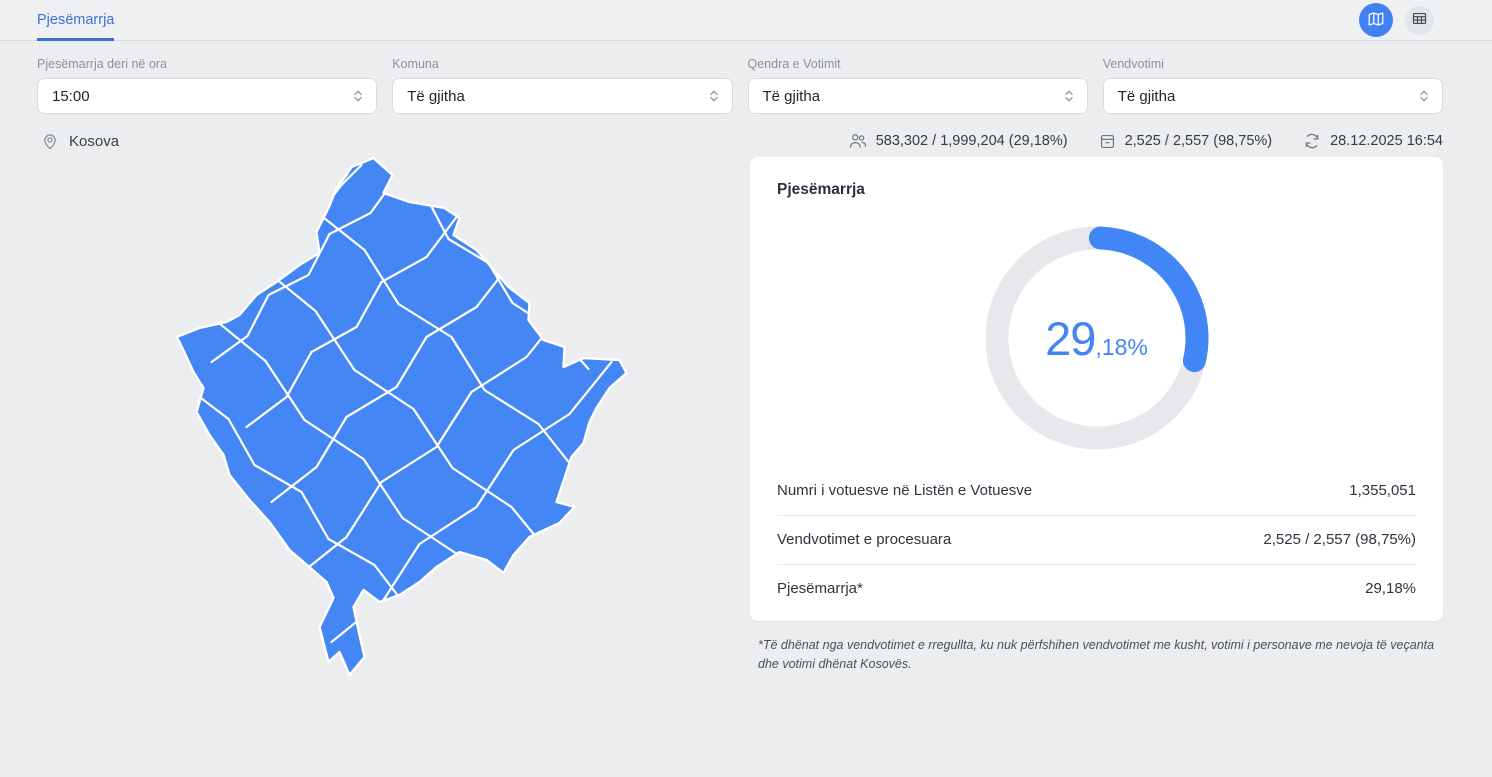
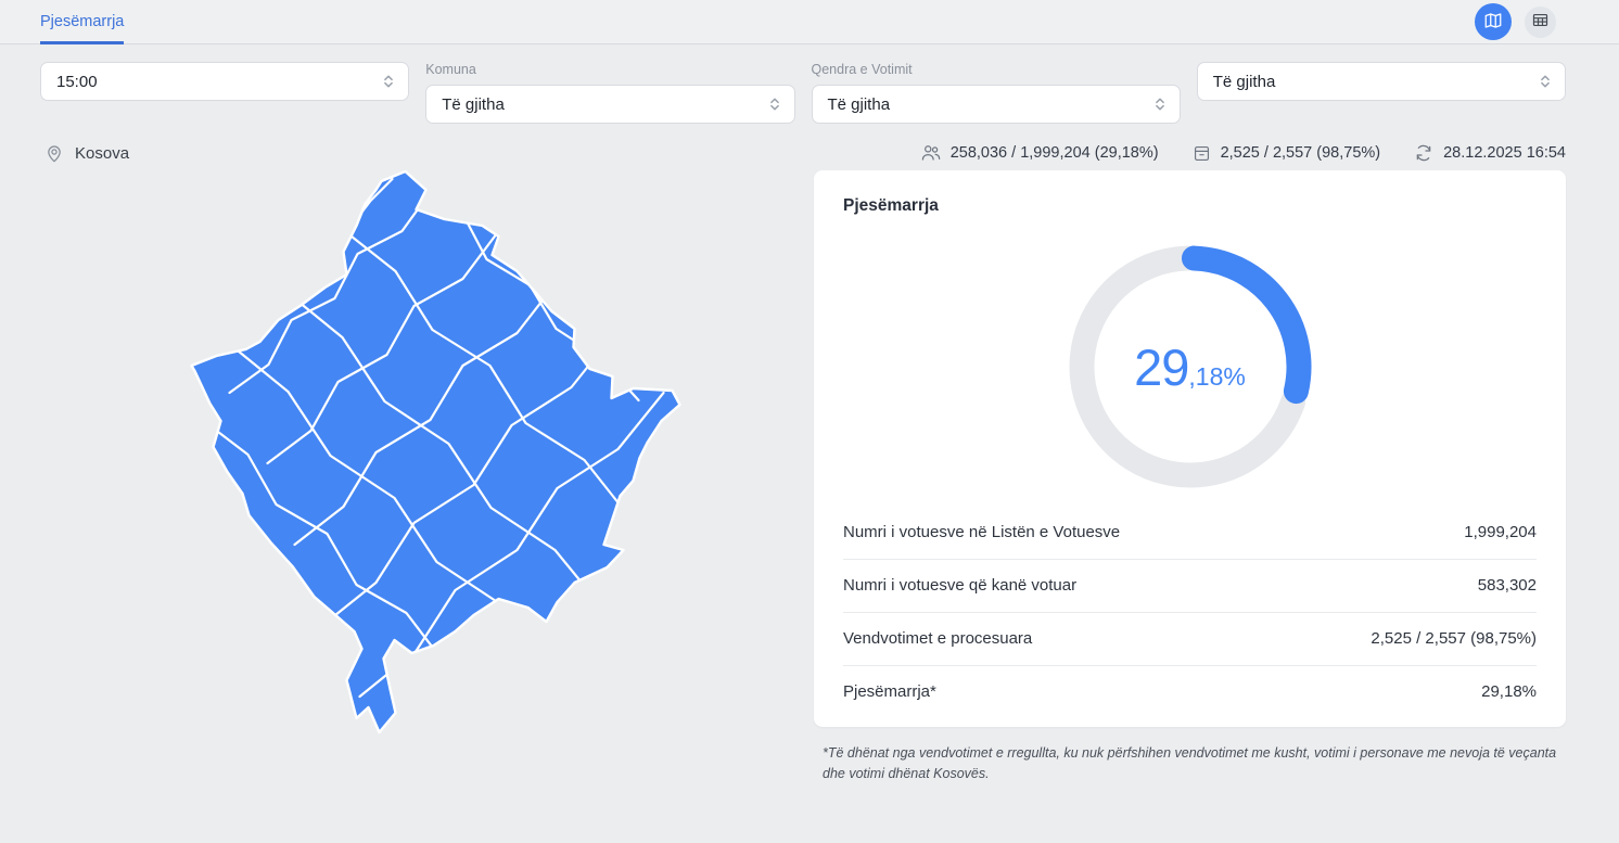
  Pjesëmarrja
- Pjesëmarrja deri në ora
  15:00
  Komuna
  Të gjitha
  Qendra e Votimit
  Të gjitha
- Vendvotimi
  Të gjitha
  Kosova
- 583,302 / 1,999,204 (29,18%)
+ 258,036 / 1,999,204 (29,18%)
  2,525 / 2,557 (98,75%)
  28.12.2025 16:54
  Pjesëmarrja
  29,18%
  Numri i votuesve në Listën e Votuesve
- 1,355,051
+ 1,999,204
+ Numri i votuesve që kanë votuar
+ 583,302
  Vendvotimet e procesuara
  2,525 / 2,557 (98,75%)
  Pjesëmarrja*
  29,18%
  *Të dhënat nga vendvotimet e rregullta, ku nuk përfshihen vendvotimet me kusht, votimi i personave me nevoja të veçanta dhe votimi dhënat Kosovës.
